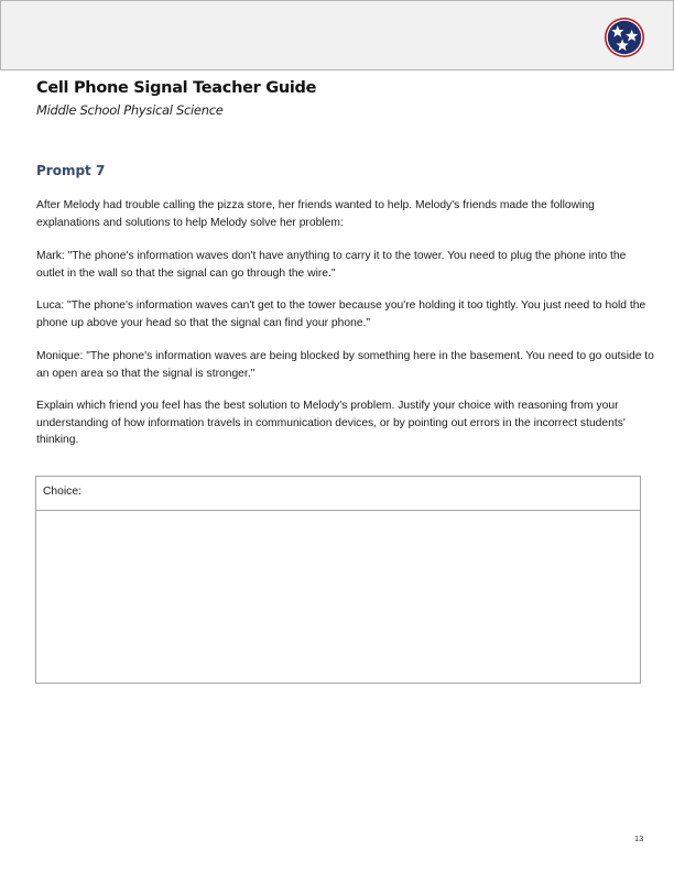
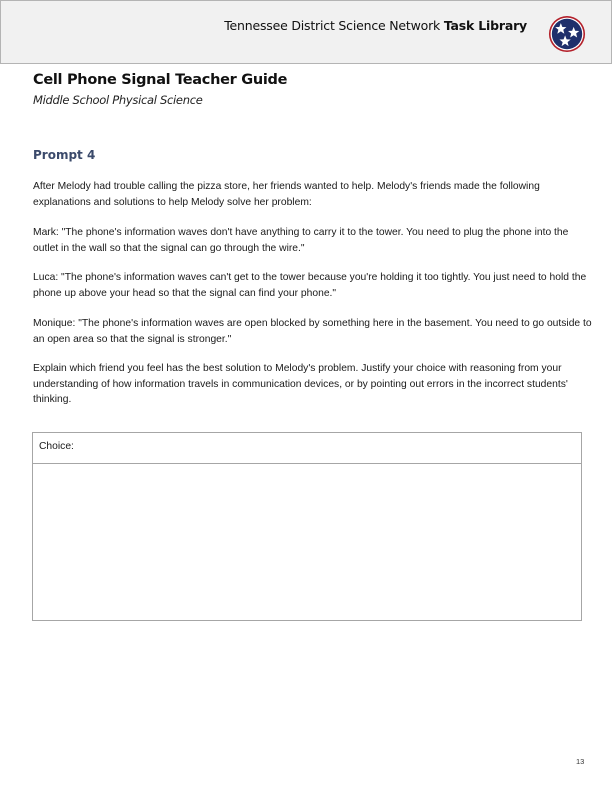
+ Tennessee District Science Network Task Library
  Cell Phone Signal Teacher Guide
  Middle School Physical Science
- Prompt 7
+ Prompt 4
  After Melody had trouble calling the pizza store, her friends wanted to help. Melody's friends made the following explanations and solutions to help Melody solve her problem:
  Mark: "The phone's information waves don't have anything to carry it to the tower. You need to plug the phone into the outlet in the wall so that the signal can go through the wire."
  Luca: "The phone's information waves can't get to the tower because you're holding it too tightly. You just need to hold the phone up above your head so that the signal can find your phone."
- Monique: "The phone's information waves are being blocked by something here in the basement. You need to go outside to an open area so that the signal is stronger."
+ Monique: "The phone's information waves are open blocked by something here in the basement. You need to go outside to an open area so that the signal is stronger."
  Explain which friend you feel has the best solution to Melody's problem. Justify your choice with reasoning from your understanding of how information travels in communication devices, or by pointing out errors in the incorrect students' thinking.
  Choice:
  13
